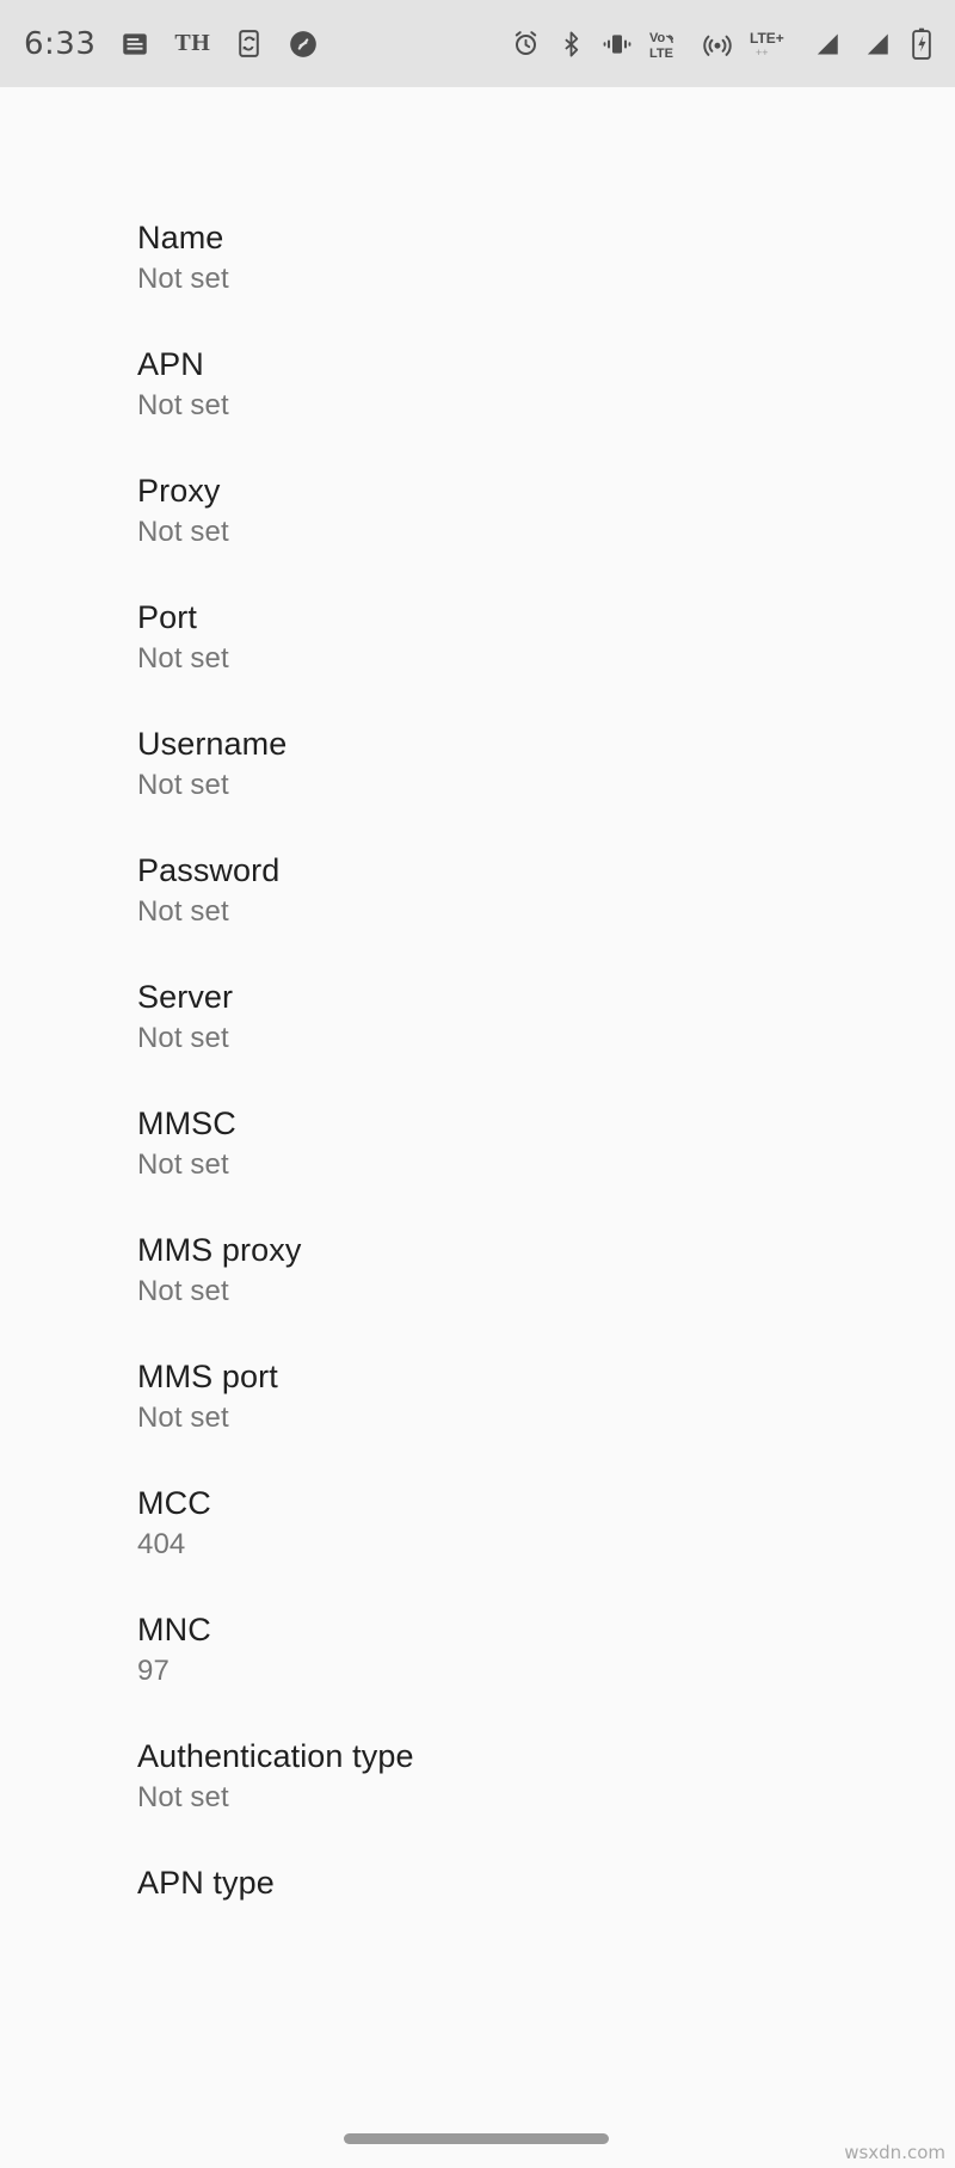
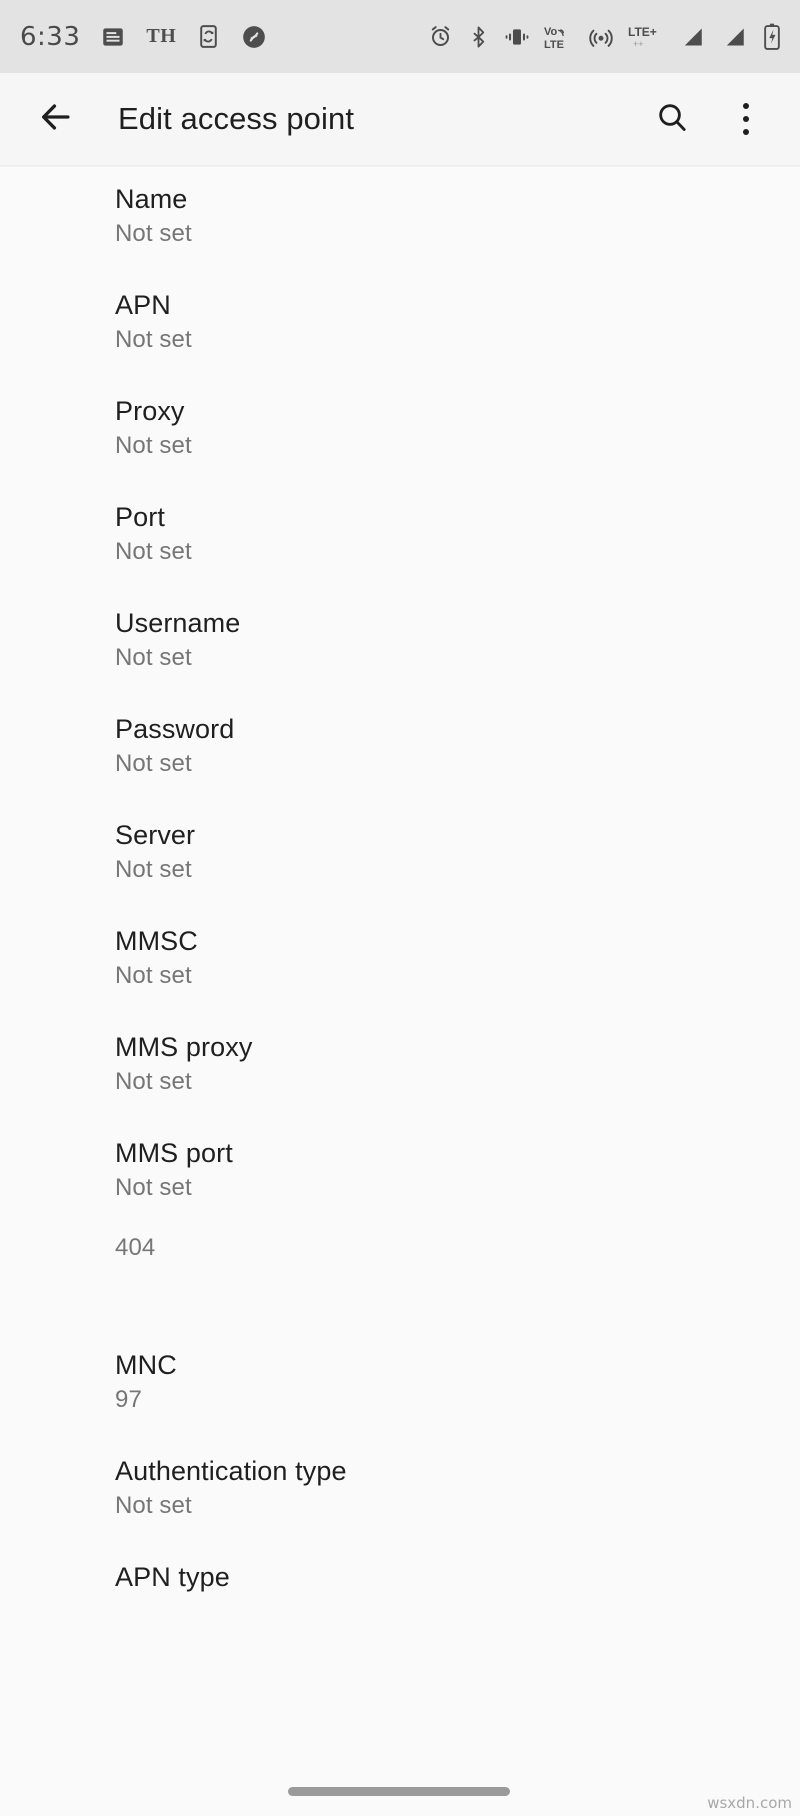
  6:33
  TH
  Vo
  LTE
  LTE+
  ++
+ Edit access point
  Name
  Not set
  APN
  Not set
  Proxy
  Not set
  Port
  Not set
  Username
  Not set
  Password
  Not set
  Server
  Not set
  MMSC
  Not set
  MMS proxy
  Not set
  MMS port
  Not set
- MCC
  404
  MNC
  97
  Authentication type
  Not set
  APN type
  wsxdn.com
